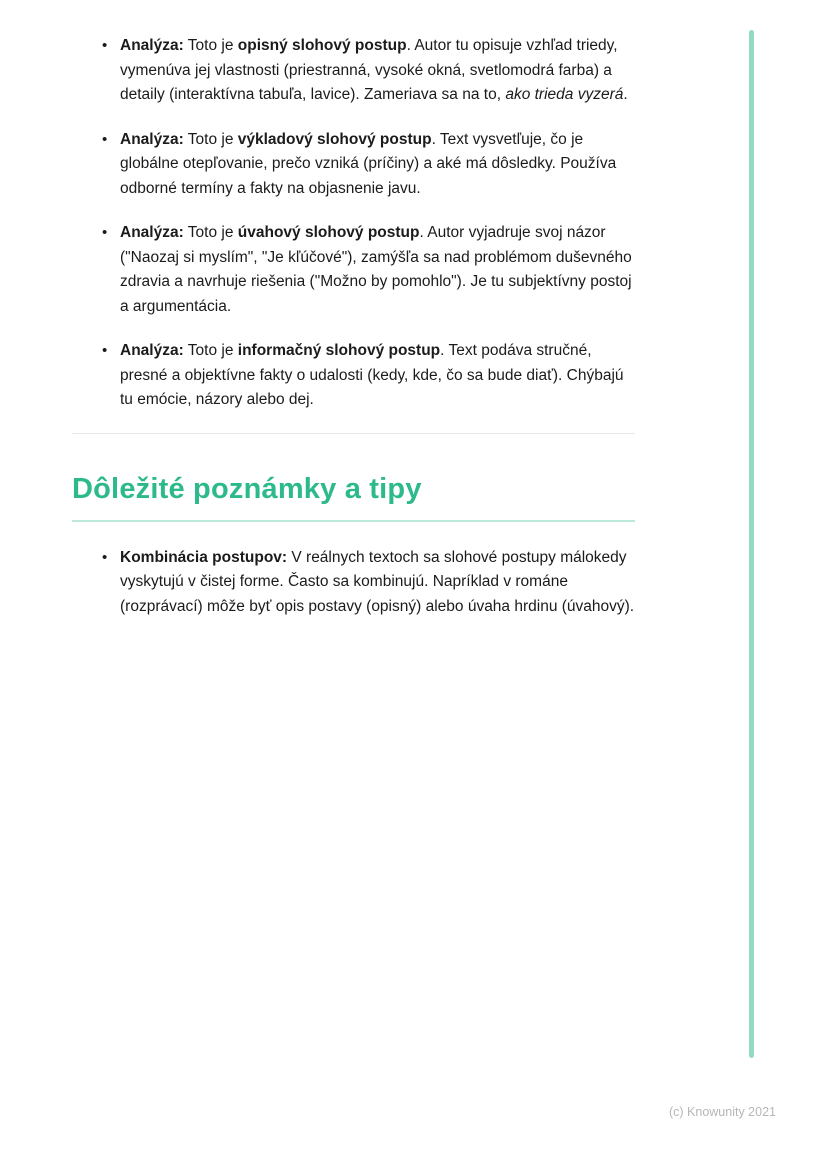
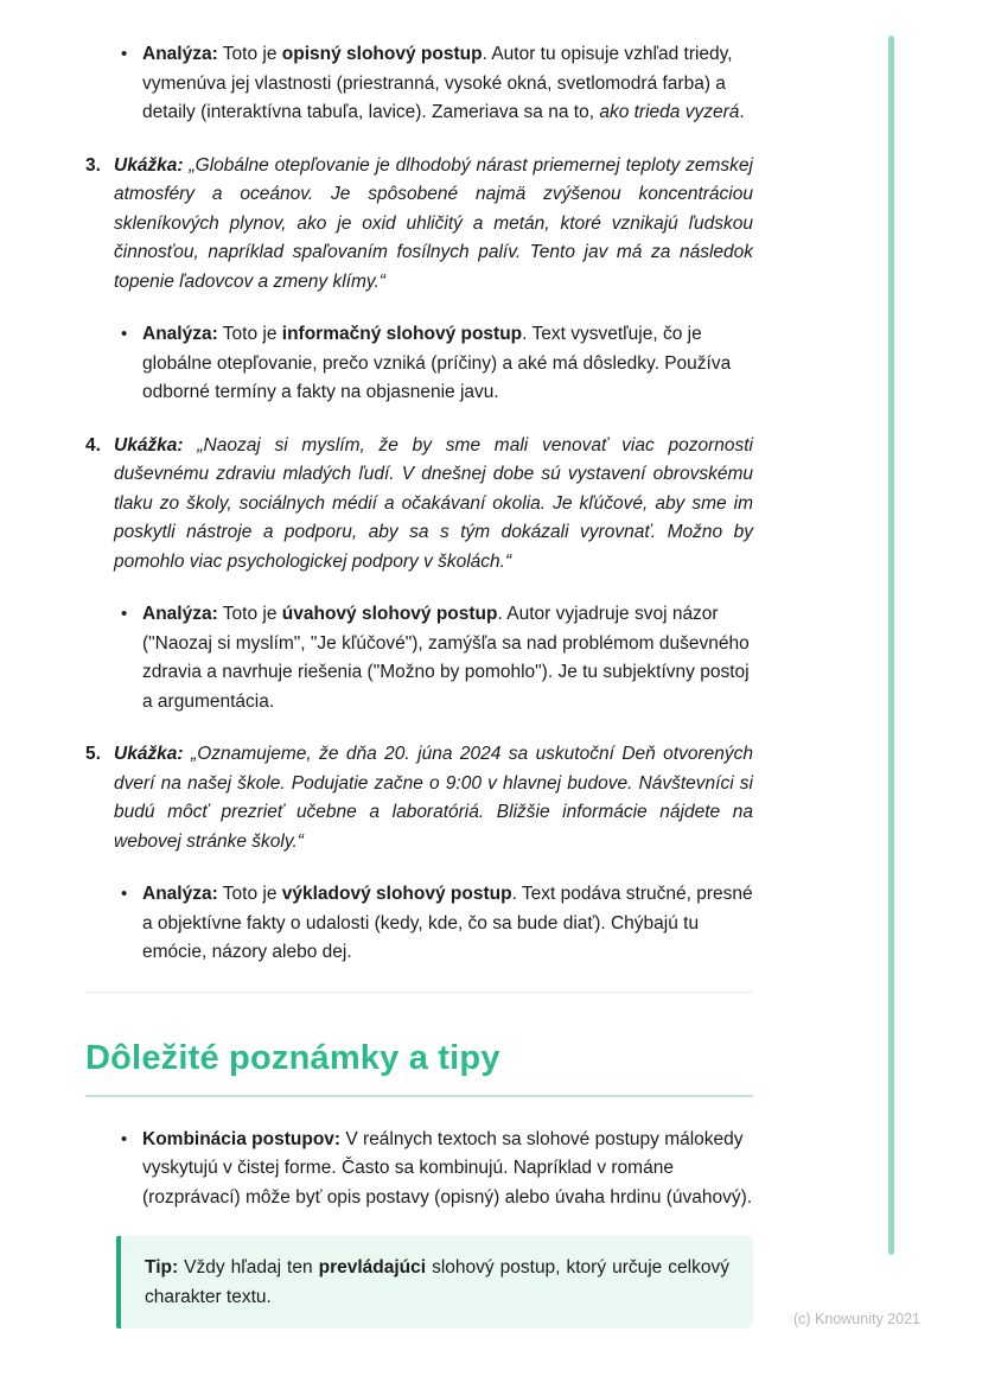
  •
  Analýza: Toto je opisný slohový postup. Autor tu opisuje vzhľad triedy, vymenúva jej vlastnosti (priestranná, vysoké okná, svetlomodrá farba) a detaily (interaktívna tabuľa, lavice). Zameriava sa na to, ako trieda vyzerá.
+ 3.
+ Ukážka: „Globálne otepľovanie je dlhodobý nárast priemernej teploty zemskej atmosféry a oceánov. Je spôsobené najmä zvýšenou koncentráciou skleníkových plynov, ako je oxid uhličitý a metán, ktoré vznikajú ľudskou činnosťou, napríklad spaľovaním fosílnych palív. Tento jav má za následok topenie ľadovcov a zmeny klímy.“
  •
- Analýza: Toto je výkladový slohový postup. Text vysvetľuje, čo je globálne otepľovanie, prečo vzniká (príčiny) a aké má dôsledky. Používa odborné termíny a fakty na objasnenie javu.
+ Analýza: Toto je informačný slohový postup. Text vysvetľuje, čo je globálne otepľovanie, prečo vzniká (príčiny) a aké má dôsledky. Používa odborné termíny a fakty na objasnenie javu.
+ 4.
+ Ukážka: „Naozaj si myslím, že by sme mali venovať viac pozornosti duševnému zdraviu mladých ľudí. V dnešnej dobe sú vystavení obrovskému tlaku zo školy, sociálnych médií a očakávaní okolia. Je kľúčové, aby sme im poskytli nástroje a podporu, aby sa s tým dokázali vyrovnať. Možno by pomohlo viac psychologickej podpory v školách.“
  •
  Analýza: Toto je úvahový slohový postup. Autor vyjadruje svoj názor ("Naozaj si myslím", "Je kľúčové"), zamýšľa sa nad problémom duševného zdravia a navrhuje riešenia ("Možno by pomohlo"). Je tu subjektívny postoj a argumentácia.
+ 5.
+ Ukážka: „Oznamujeme, že dňa 20. júna 2024 sa uskutoční Deň otvorených dverí na našej škole. Podujatie začne o 9:00 v hlavnej budove. Návštevníci si budú môcť prezrieť učebne a laboratóriá. Bližšie informácie nájdete na webovej stránke školy.“
  •
- Analýza: Toto je informačný slohový postup. Text podáva stručné, presné a objektívne fakty o udalosti (kedy, kde, čo sa bude diať). Chýbajú tu emócie, názory alebo dej.
+ Analýza: Toto je výkladový slohový postup. Text podáva stručné, presné a objektívne fakty o udalosti (kedy, kde, čo sa bude diať). Chýbajú tu emócie, názory alebo dej.
  Dôležité poznámky a tipy
  •
  Kombinácia postupov: V reálnych textoch sa slohové postupy málokedy vyskytujú v čistej forme. Často sa kombinujú. Napríklad v románe (rozprávací) môže byť opis postavy (opisný) alebo úvaha hrdinu (úvahový).
+ Tip: Vždy hľadaj ten prevládajúci slohový postup, ktorý určuje celkový charakter textu.
  (c) Knowunity 2021
